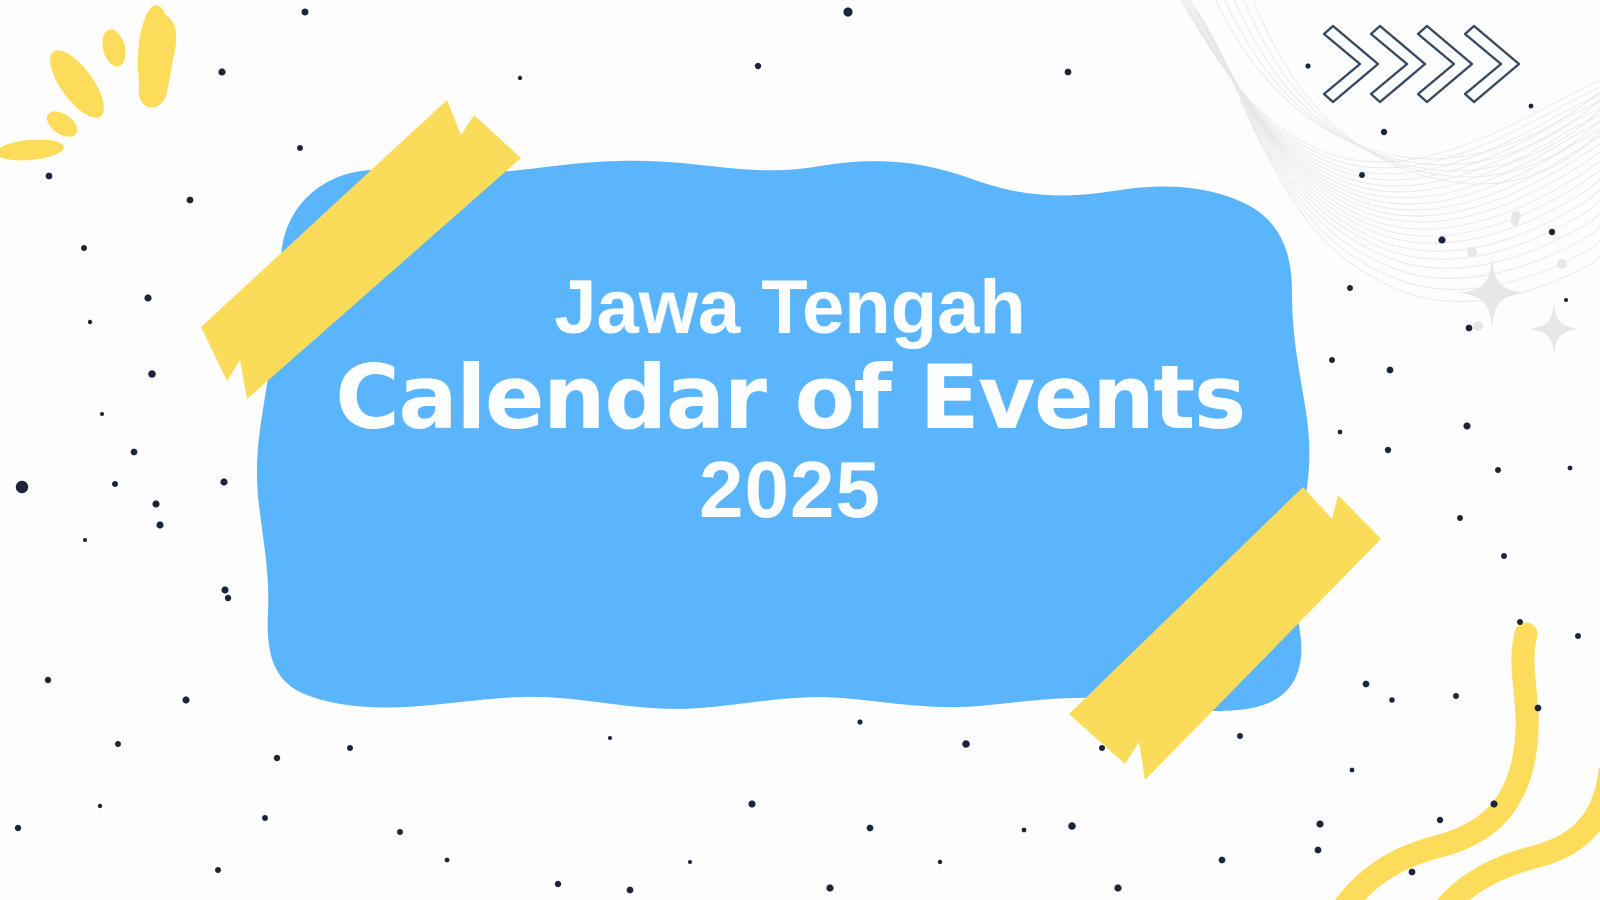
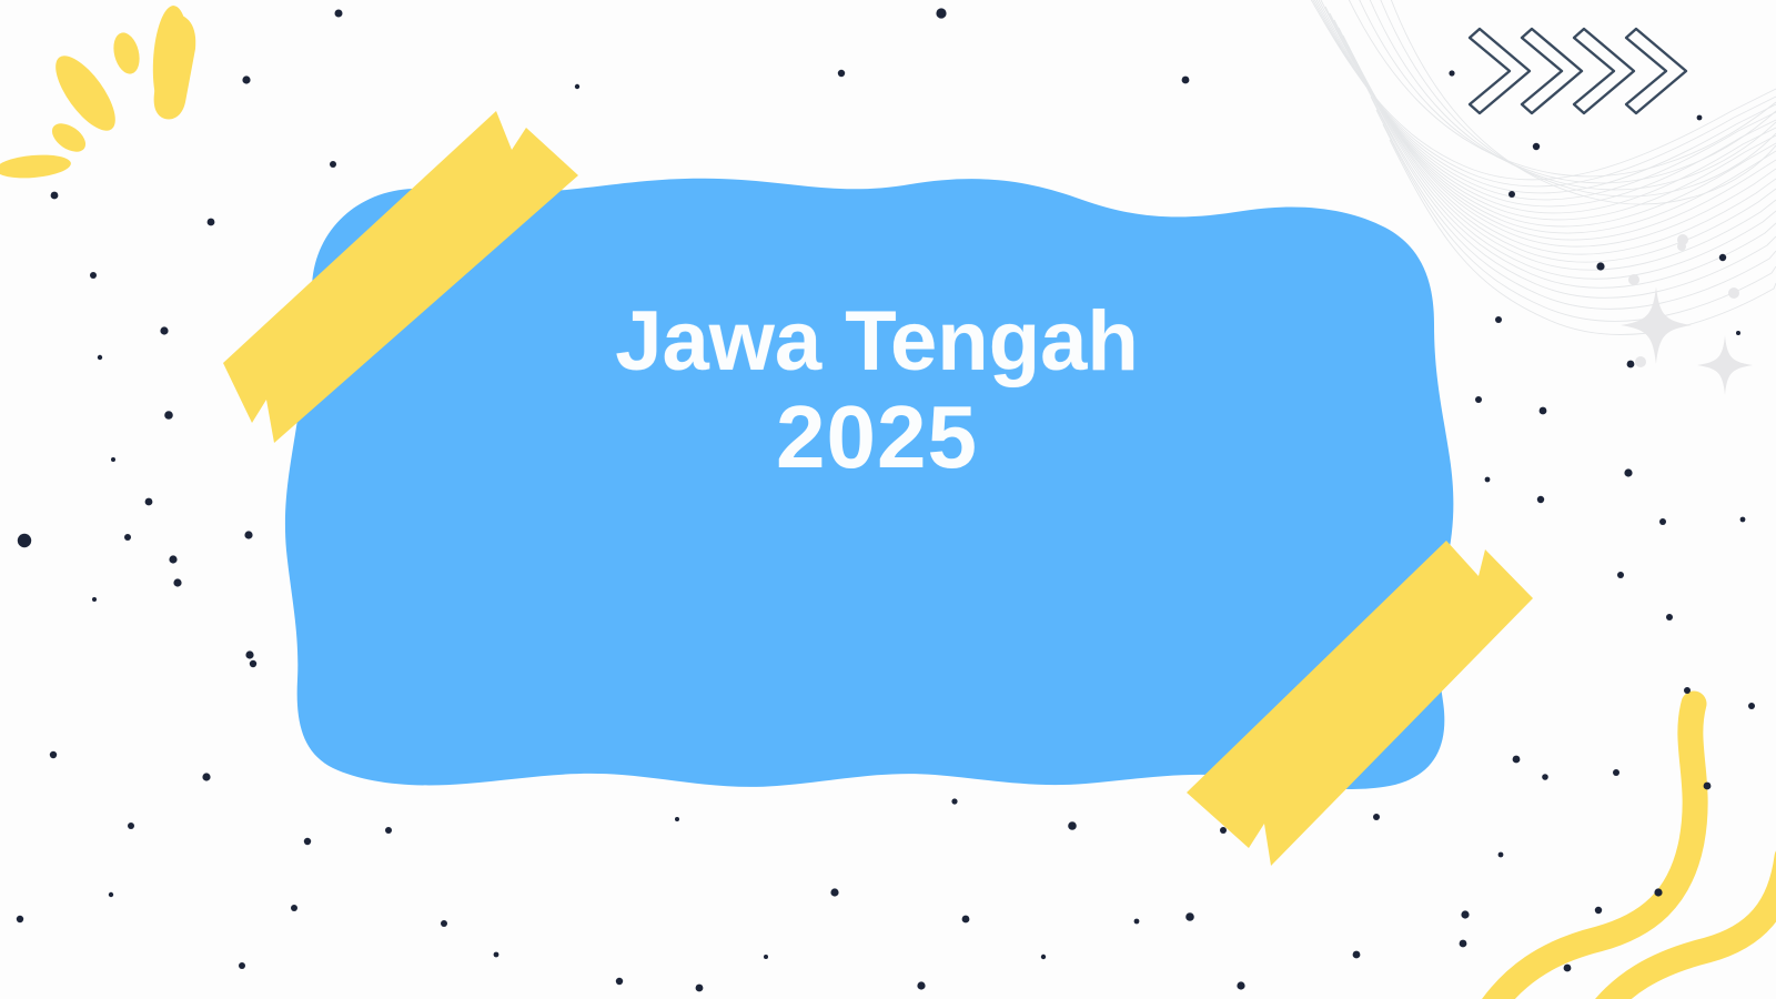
  Jawa Tengah
- Calendar of Events
  2025
